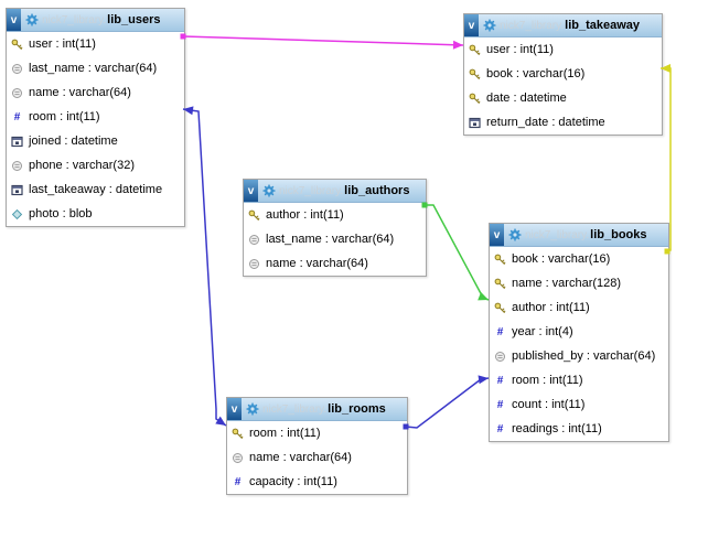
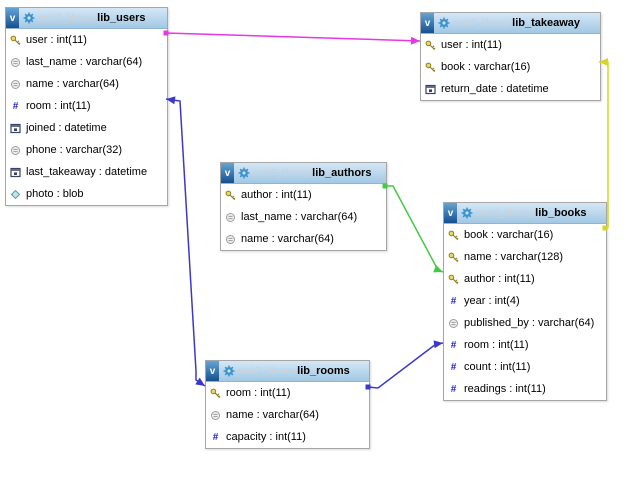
  v
  nick7_library.
  lib_users
  user : int(11)
  last_name : varchar(64)
  name : varchar(64)
  #
  room : int(11)
  joined : datetime
  phone : varchar(32)
  last_takeaway : datetime
  photo : blob
  v
  nick7_library.
  lib_takeaway
  user : int(11)
  book : varchar(16)
- date : datetime
  return_date : datetime
  v
  nick7_library.
  lib_authors
  author : int(11)
  last_name : varchar(64)
  name : varchar(64)
  v
  nick7_library.
  lib_books
  book : varchar(16)
  name : varchar(128)
  author : int(11)
  #
  year : int(4)
  published_by : varchar(64)
  #
  room : int(11)
  #
  count : int(11)
  #
  readings : int(11)
  v
  nick7_library.
  lib_rooms
  room : int(11)
  name : varchar(64)
  #
  capacity : int(11)
